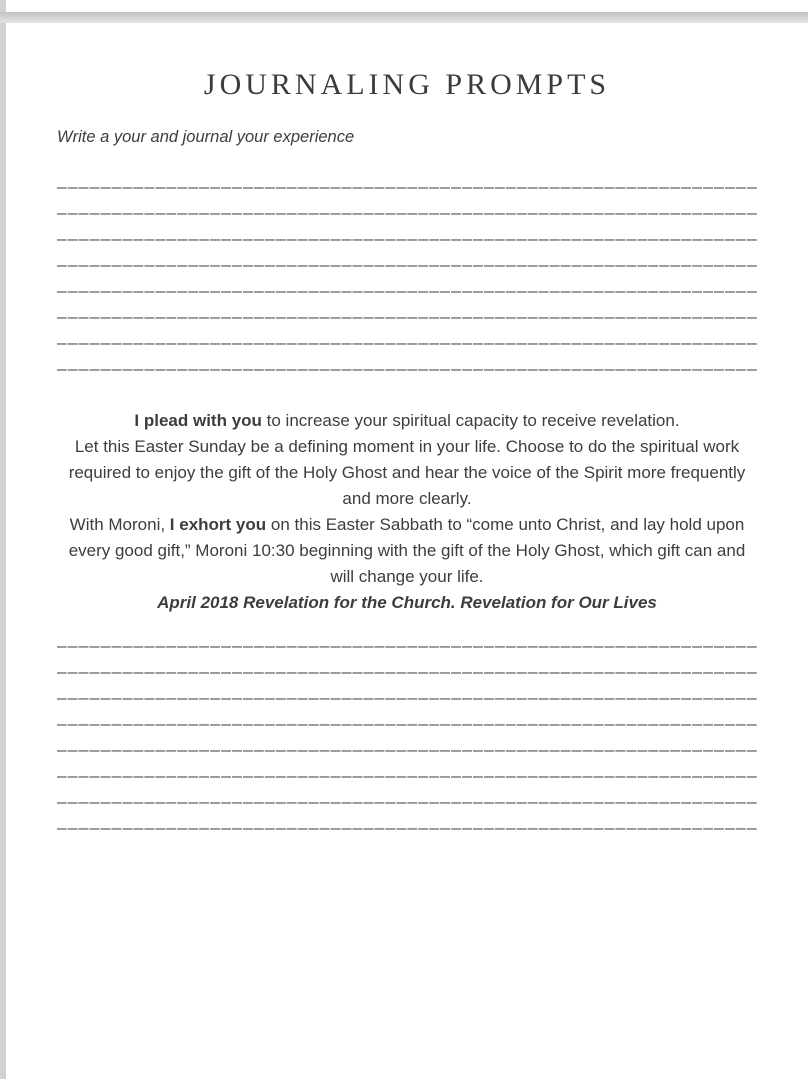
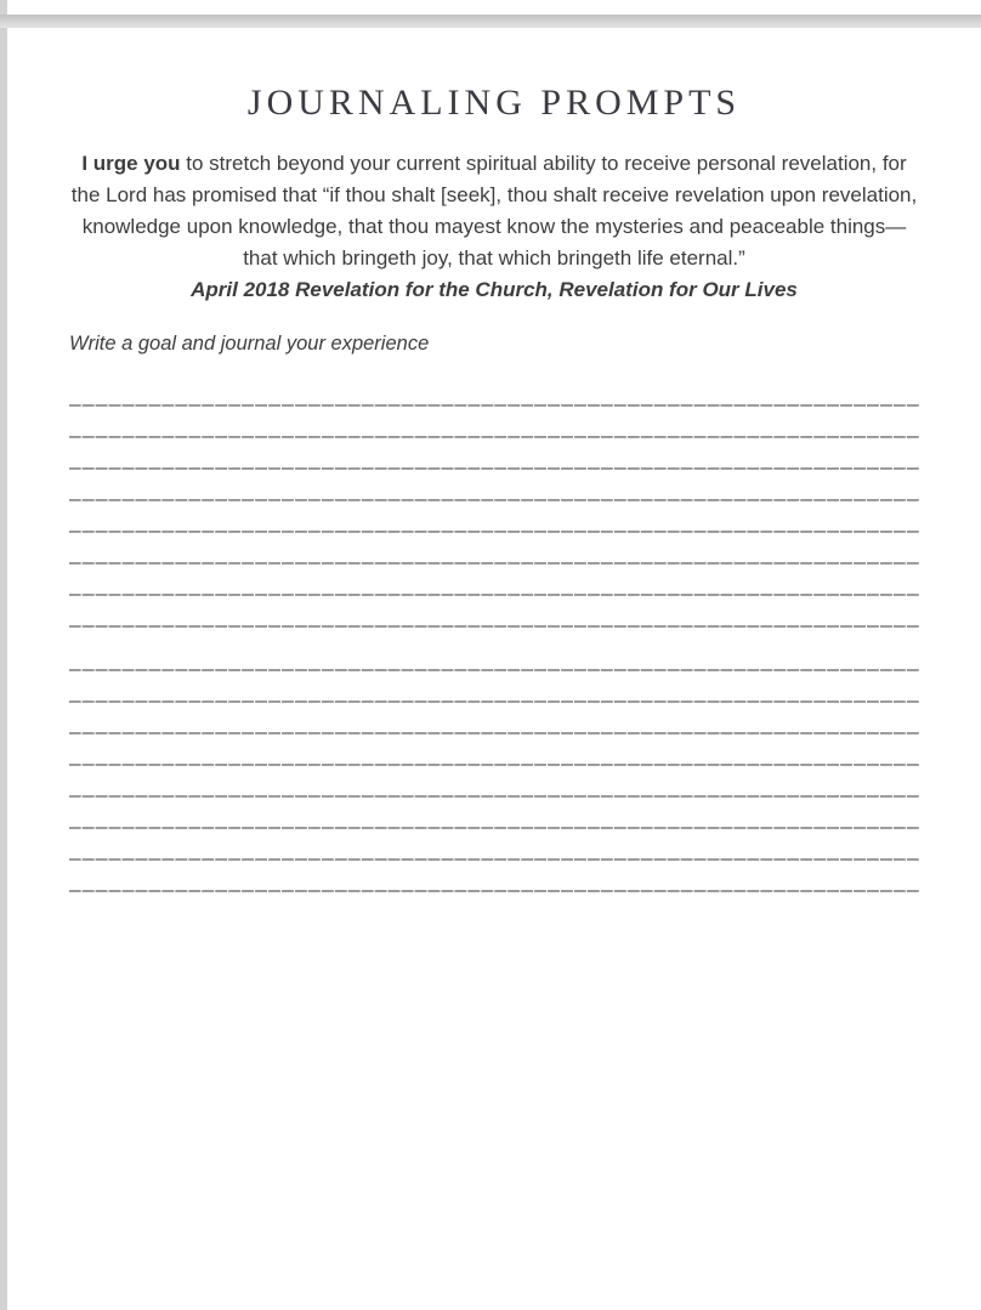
  JOURNALING PROMPTS
+ I urge you to stretch beyond your current spiritual ability to receive personal revelation, for the Lord has promised that “if thou shalt [seek], thou shalt receive revelation upon revelation, knowledge upon knowledge, that thou mayest know the mysteries and peaceable things—that which bringeth joy, that which bringeth life eternal.”
+ April 2018 Revelation for the Church, Revelation for Our Lives
- Write a your and journal your experience
+ Write a goal and journal your experience
  ________________________________________________________________
  ________________________________________________________________
  ________________________________________________________________
  ________________________________________________________________
  ________________________________________________________________
  ________________________________________________________________
  ________________________________________________________________
  ________________________________________________________________
- I plead with you to increase your spiritual capacity to receive revelation.
- Let this Easter Sunday be a defining moment in your life. Choose to do the spiritual work required to enjoy the gift of the Holy Ghost and hear the voice of the Spirit more frequently and more clearly.
- With Moroni, I exhort you on this Easter Sabbath to “come unto Christ, and lay hold upon every good gift,” Moroni 10:30 beginning with the gift of the Holy Ghost, which gift can and will change your life.
- April 2018 Revelation for the Church. Revelation for Our Lives
  ________________________________________________________________
  ________________________________________________________________
  ________________________________________________________________
  ________________________________________________________________
  ________________________________________________________________
  ________________________________________________________________
  ________________________________________________________________
  ________________________________________________________________
